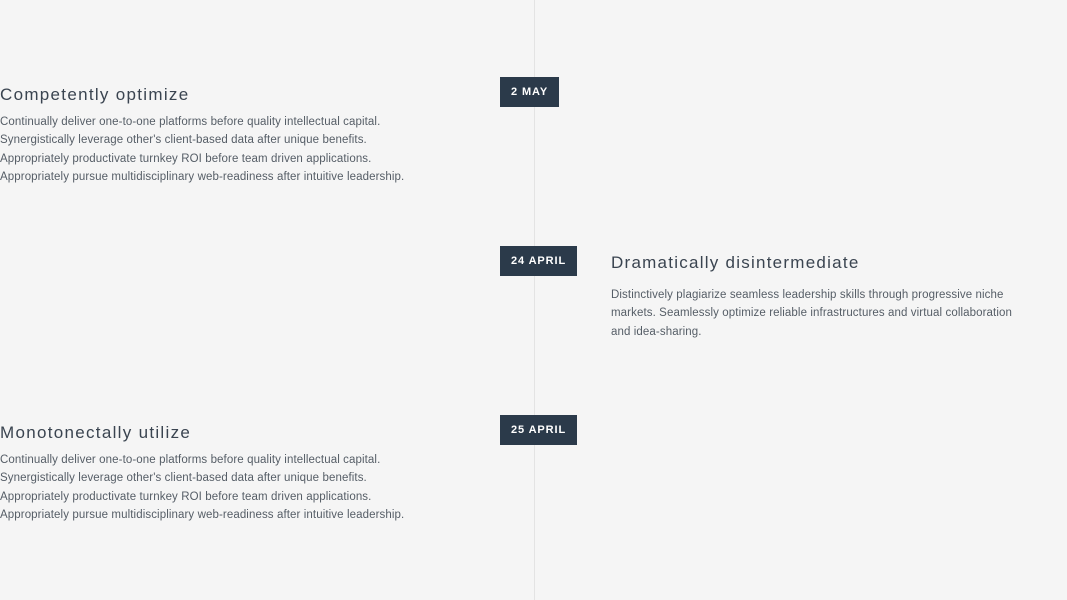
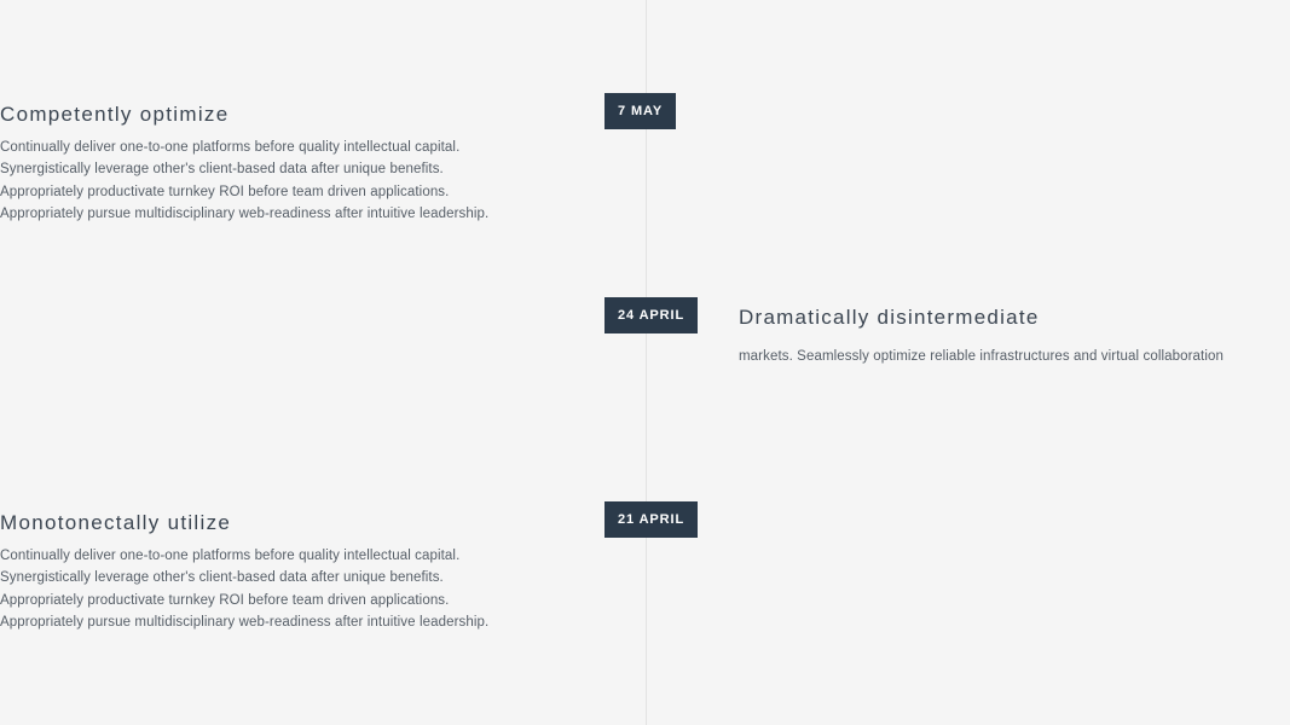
- 2 MAY
+ 7 MAY
  Competently optimize
  Continually deliver one-to-one platforms before quality intellectual capital.
  Synergistically leverage other's client-based data after unique benefits.
  Appropriately productivate turnkey ROI before team driven applications.
  Appropriately pursue multidisciplinary web-readiness after intuitive leadership.
  24 APRIL
  Dramatically disintermediate
- Distinctively plagiarize seamless leadership skills through progressive niche
  markets. Seamlessly optimize reliable infrastructures and virtual collaboration
- and idea-sharing.
- 25 APRIL
+ 21 APRIL
  Monotonectally utilize
  Continually deliver one-to-one platforms before quality intellectual capital.
  Synergistically leverage other's client-based data after unique benefits.
  Appropriately productivate turnkey ROI before team driven applications.
  Appropriately pursue multidisciplinary web-readiness after intuitive leadership.
